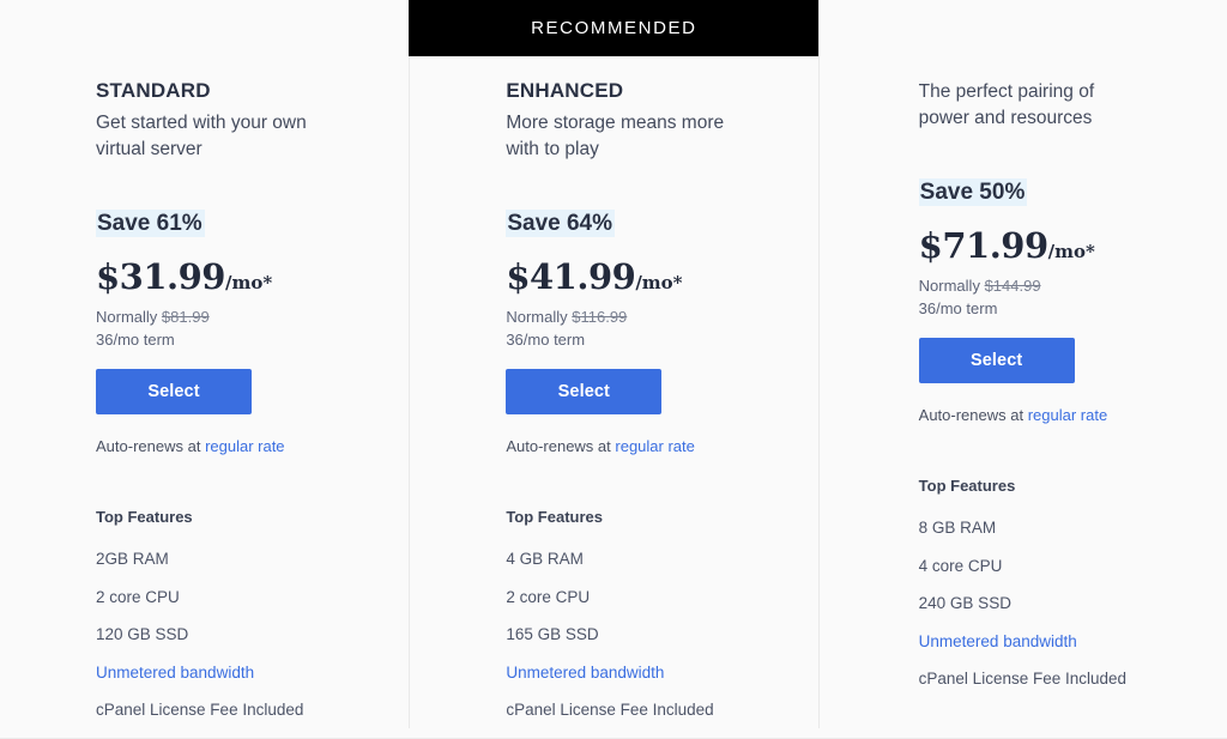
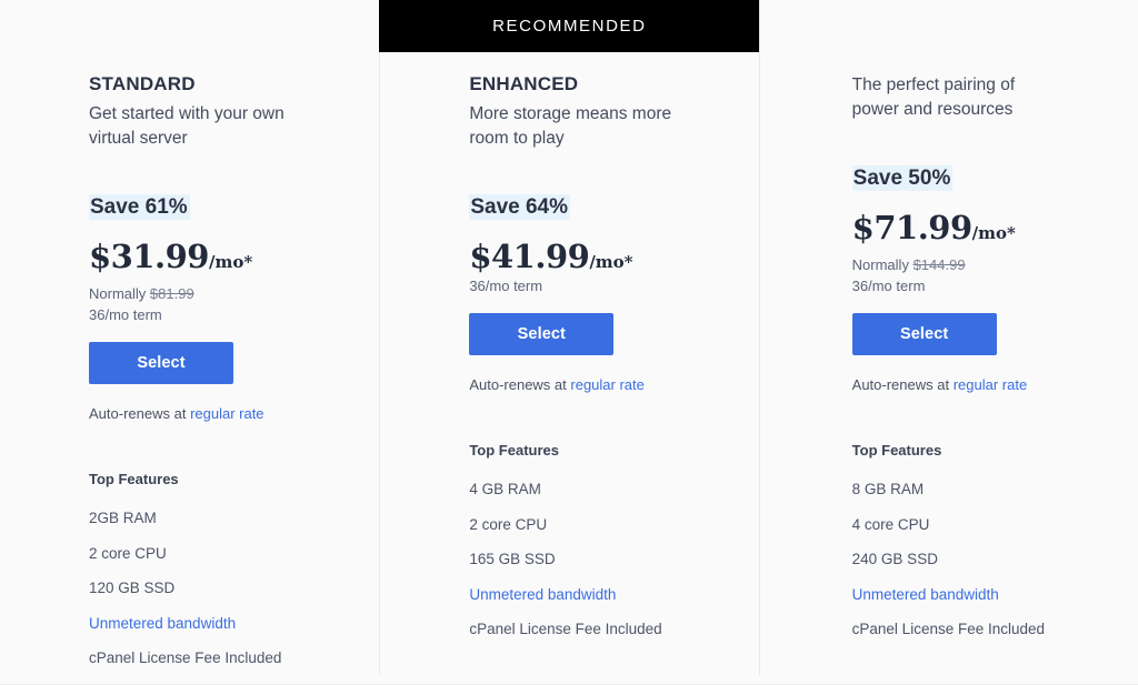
  STANDARD
  Get started with your own virtual server
  Save 61%
  $31.99
  /mo*
  Normally $81.99
  36/mo term
  Select
  Auto-renews at regular rate
  Top Features
  2GB RAM
  2 core CPU
  120 GB SSD
  Unmetered bandwidth
  cPanel License Fee Included
  RECOMMENDED
  ENHANCED
- More storage means more with to play
+ More storage means more room to play
  Save 64%
  $41.99
  /mo*
- Normally $116.99
  36/mo term
  Select
  Auto-renews at regular rate
  Top Features
  4 GB RAM
  2 core CPU
  165 GB SSD
  Unmetered bandwidth
  cPanel License Fee Included
  The perfect pairing of power and resources
  Save 50%
  $71.99
  /mo*
  Normally $144.99
  36/mo term
  Select
  Auto-renews at regular rate
  Top Features
  8 GB RAM
  4 core CPU
  240 GB SSD
  Unmetered bandwidth
  cPanel License Fee Included
